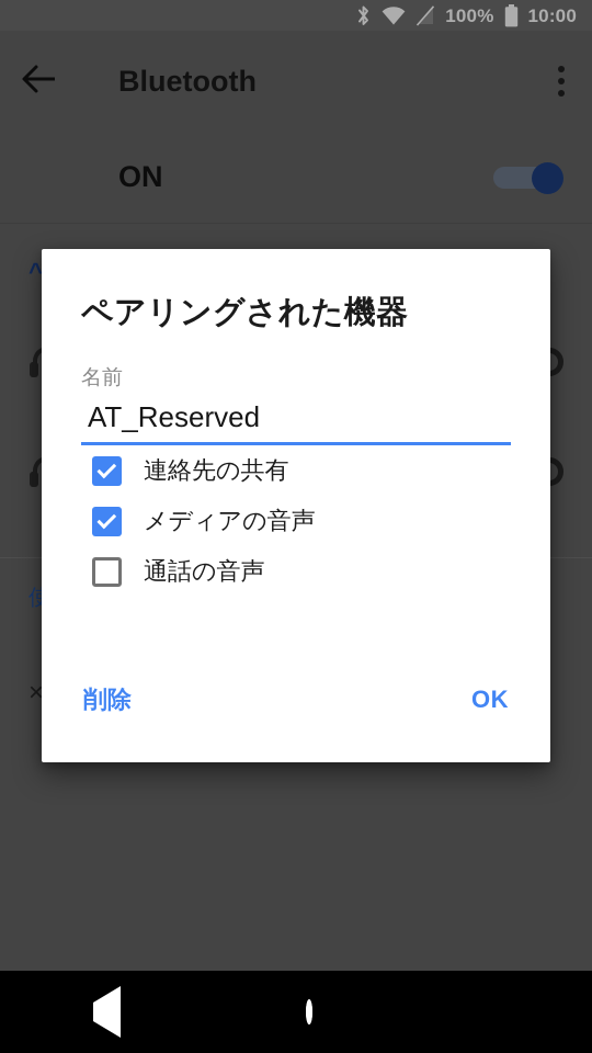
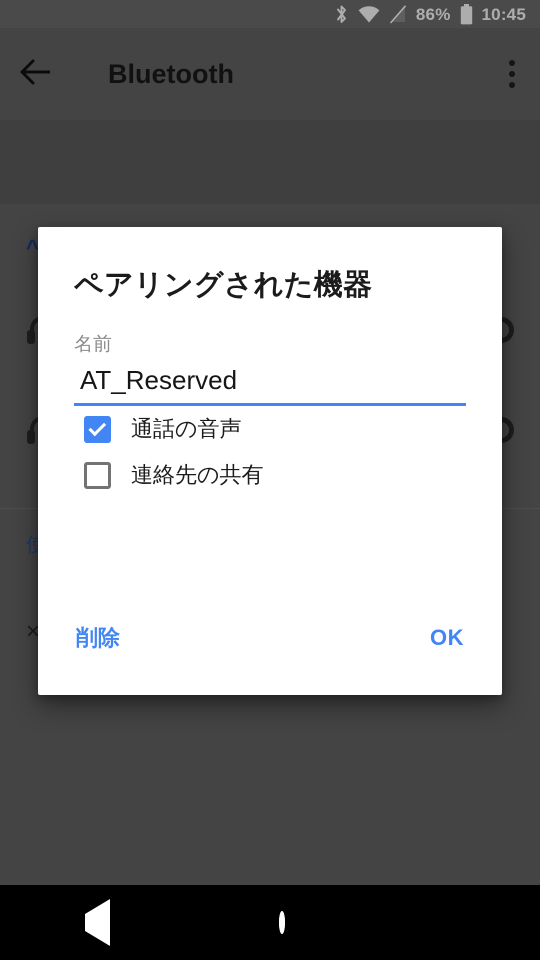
- 100%
+ 86%
- 10:00
+ 10:45
  Bluetooth
- ON
  ^
  使
  ×
  ペアリングされた機器
  名前
  AT_Reserved
- 連絡先の共有
+ 通話の音声
- メディアの音声
- 通話の音声
+ 連絡先の共有
  削除
  OK
